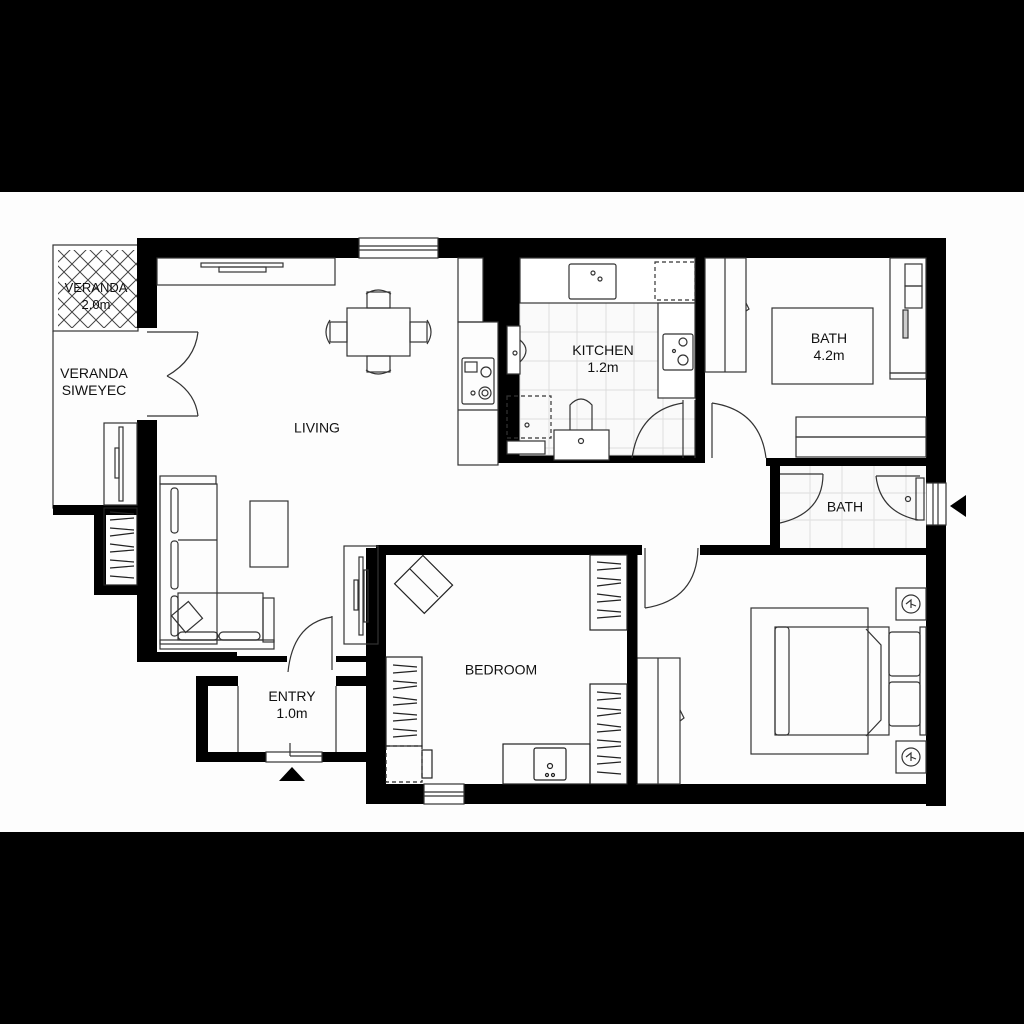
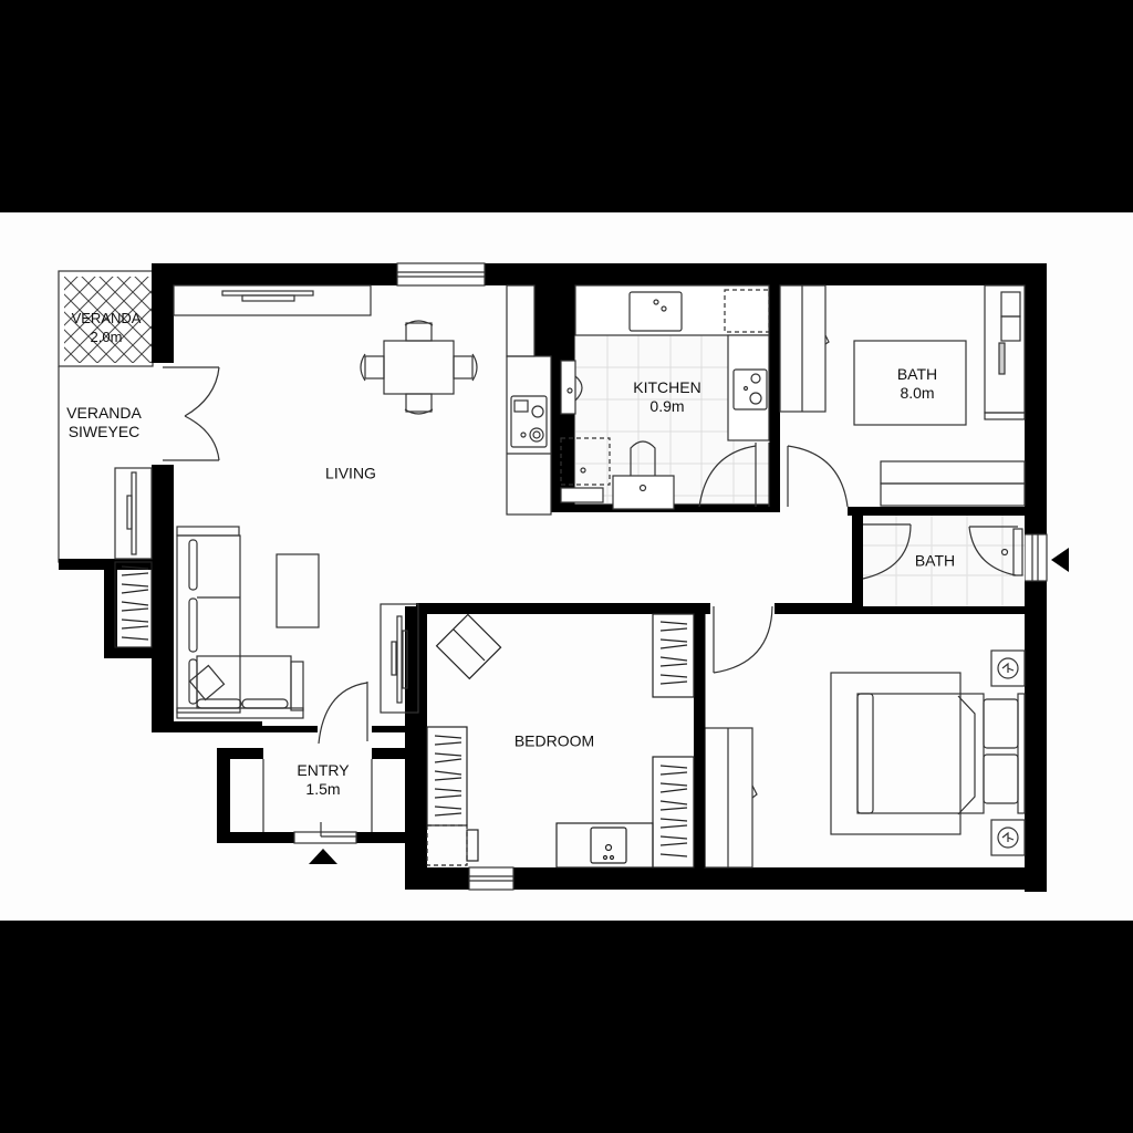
  VERANDA
  2.0m
  VERANDA
  SIWEYEC
  LIVING
  KITCHEN
- 1.2m
+ 0.9m
  BATH
- 4.2m
+ 8.0m
  BATH
  ENTRY
- 1.0m
+ 1.5m
  BEDROOM
